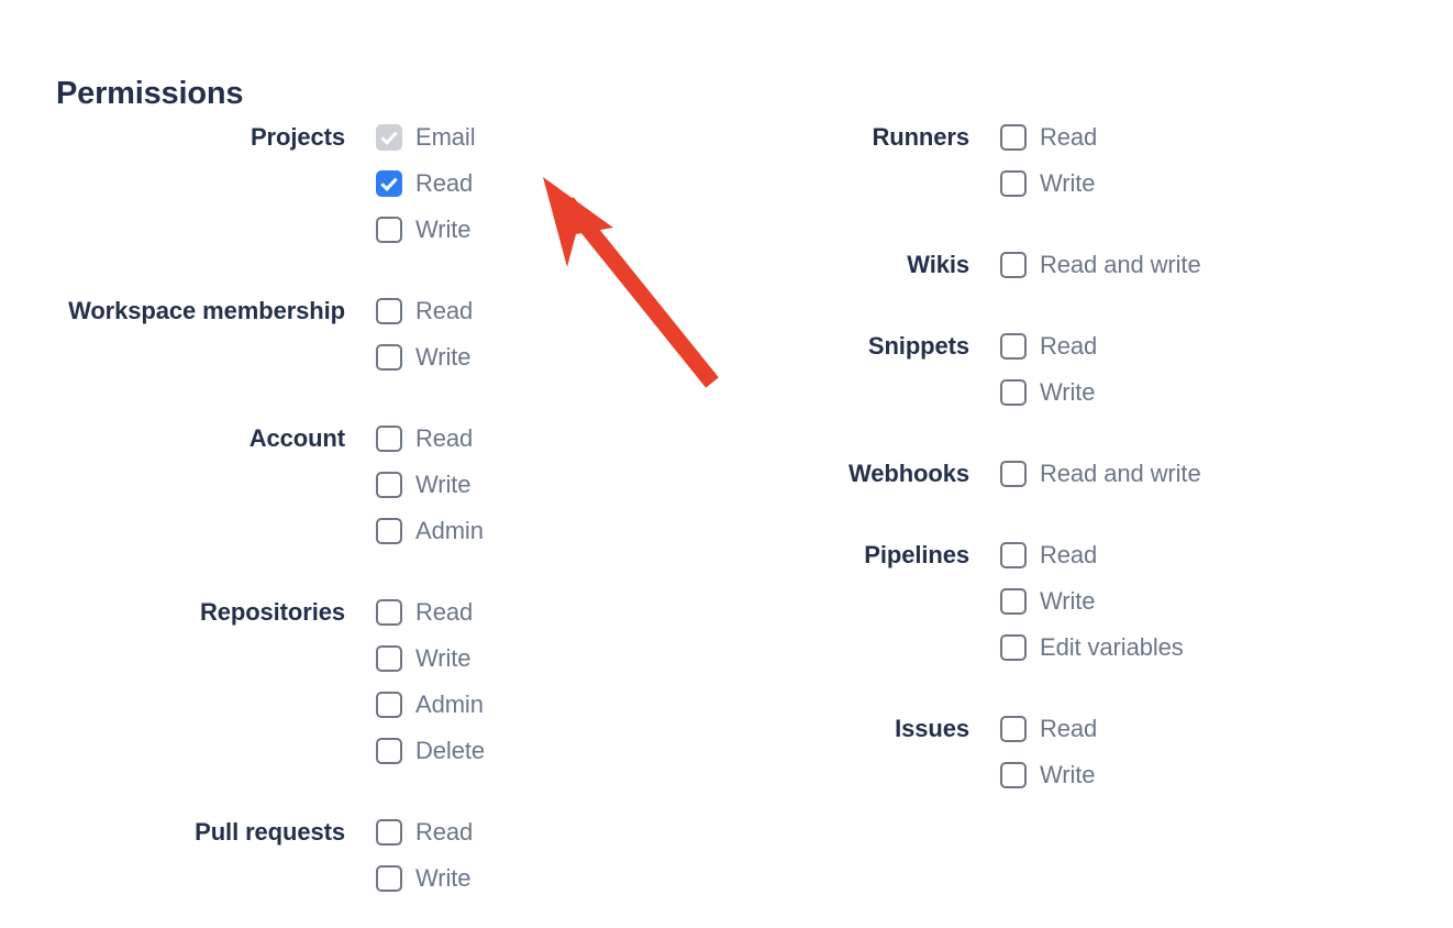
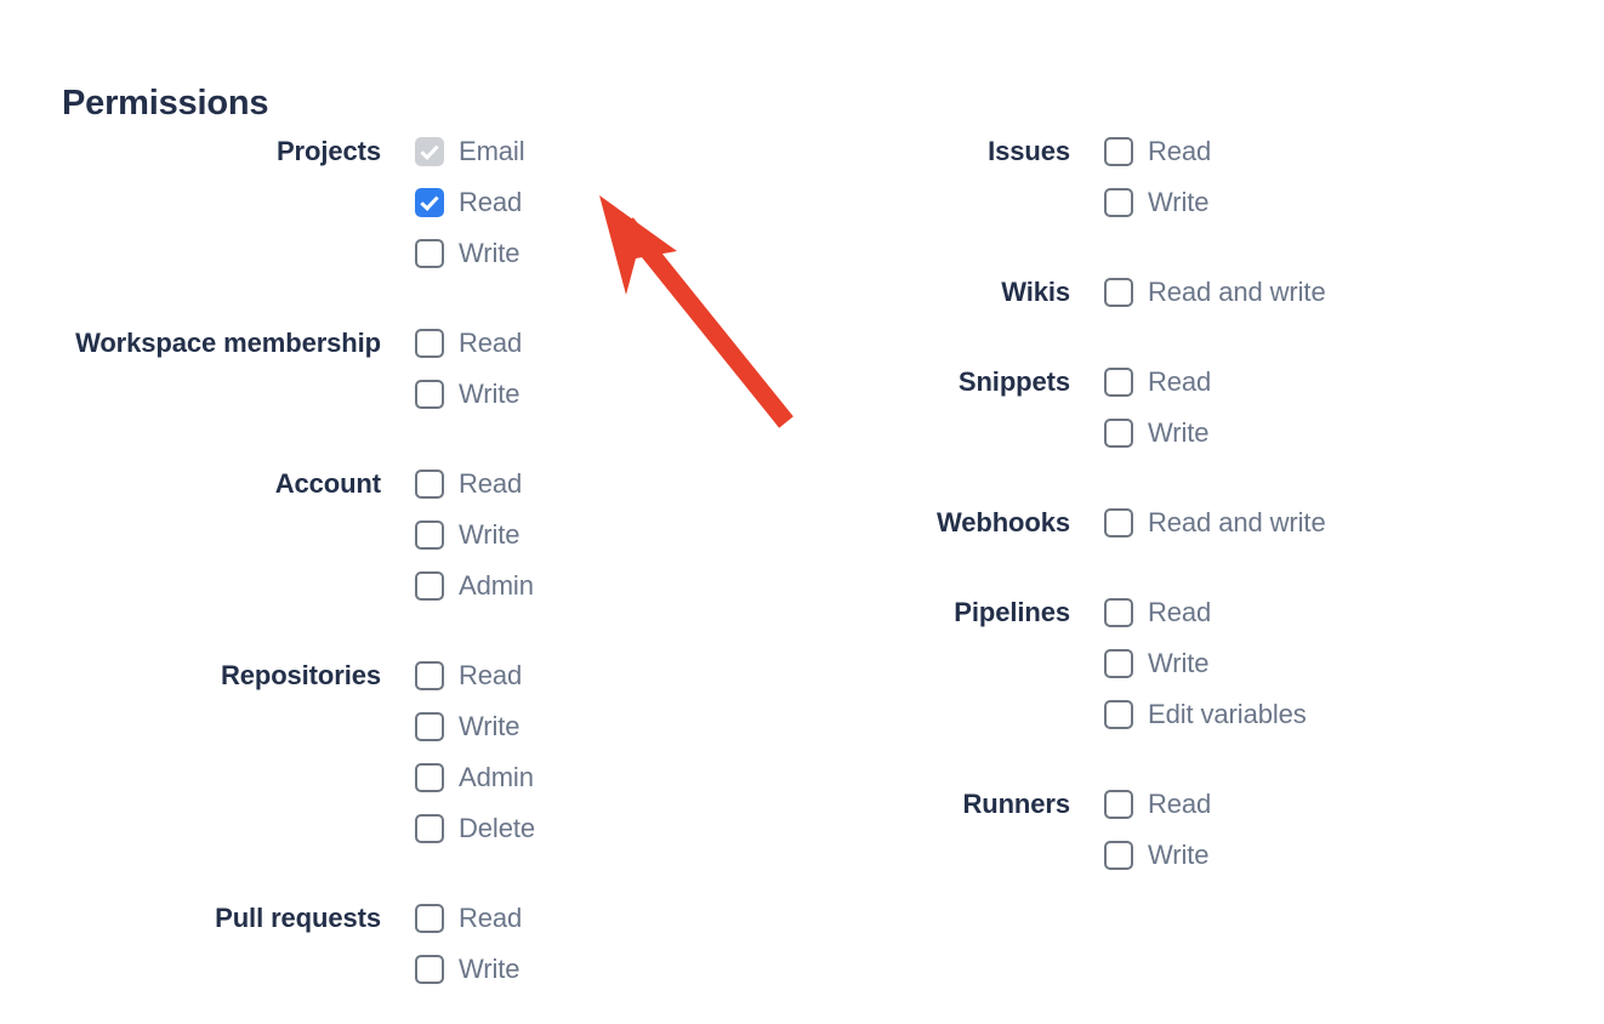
  Permissions
  Projects
  Email
  Read
  Write
  Workspace membership
  Read
  Write
  Account
  Read
  Write
  Admin
  Repositories
  Read
  Write
  Admin
  Delete
  Pull requests
  Read
  Write
- Runners
+ Issues
  Read
  Write
  Wikis
  Read and write
  Snippets
  Read
  Write
  Webhooks
  Read and write
  Pipelines
  Read
  Write
  Edit variables
- Issues
+ Runners
  Read
  Write
